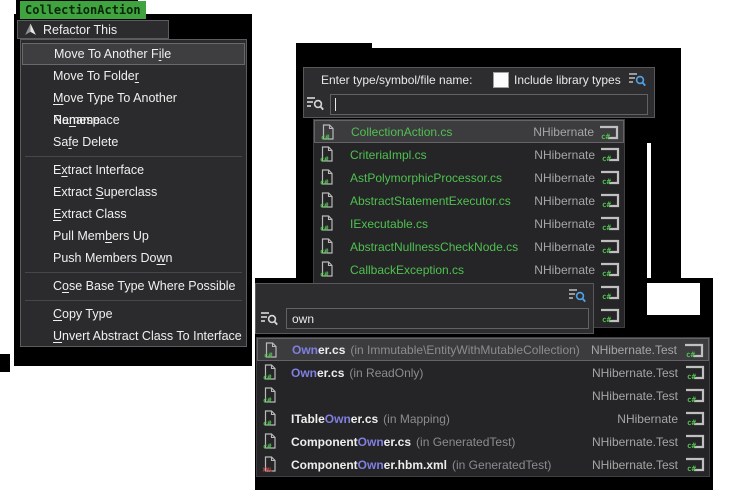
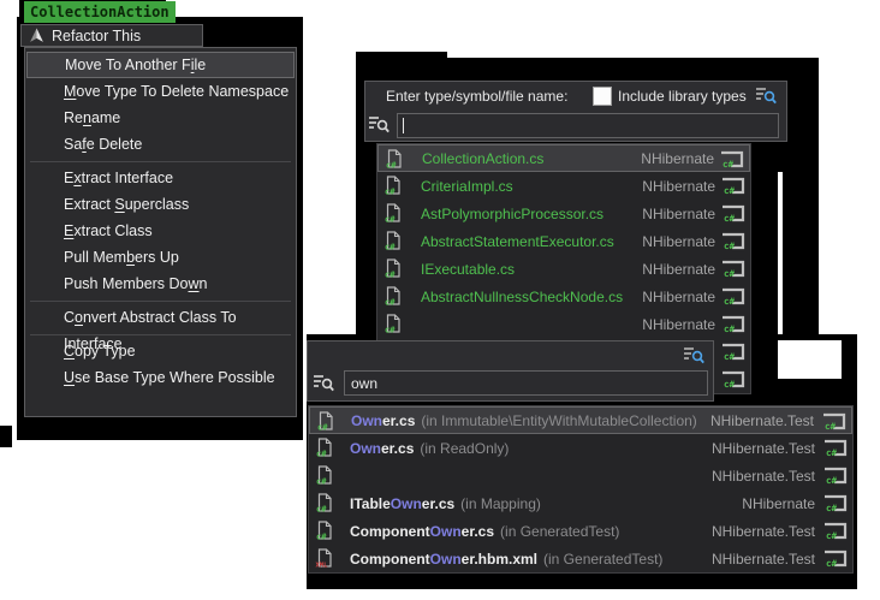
  CollectionAction
  Refactor This
  Move To Another File
- Move To Folder
- Move Type To Another Namespace
+ Move Type To Delete Namespace
  Rename
  Safe Delete
  Extract Interface
  Extract Superclass
  Extract Class
  Pull Members Up
  Push Members Down
- Cose Base Type Where Possible
+ Convert Abstract Class To Interface
  Copy Type
- Unvert Abstract Class To Interface
+ Use Base Type Where Possible
  Enter type/symbol/file name:
  Include library types
  c#
  CollectionAction.cs
  NHibernate
  c#
  c#
  CriteriaImpl.cs
  NHibernate
  c#
  c#
  AstPolymorphicProcessor.cs
  NHibernate
  c#
  c#
  AbstractStatementExecutor.cs
  NHibernate
  c#
  c#
  IExecutable.cs
  NHibernate
  c#
  c#
  AbstractNullnessCheckNode.cs
  NHibernate
  c#
  c#
- CallbackException.cs
  NHibernate
  c#
  c#
  c#
  own
  c#
  Owner.cs (in Immutable\EntityWithMutableCollection)
  NHibernate.Test
  c#
  c#
  Owner.cs (in ReadOnly)
  NHibernate.Test
  c#
  c#
  NHibernate.Test
  c#
  c#
  ITableOwner.cs (in Mapping)
  NHibernate
  c#
  c#
  ComponentOwner.cs (in GeneratedTest)
  NHibernate.Test
  c#
  ComponentOwner.hbm.xml (in GeneratedTest)
  NHibernate.Test
  c#
